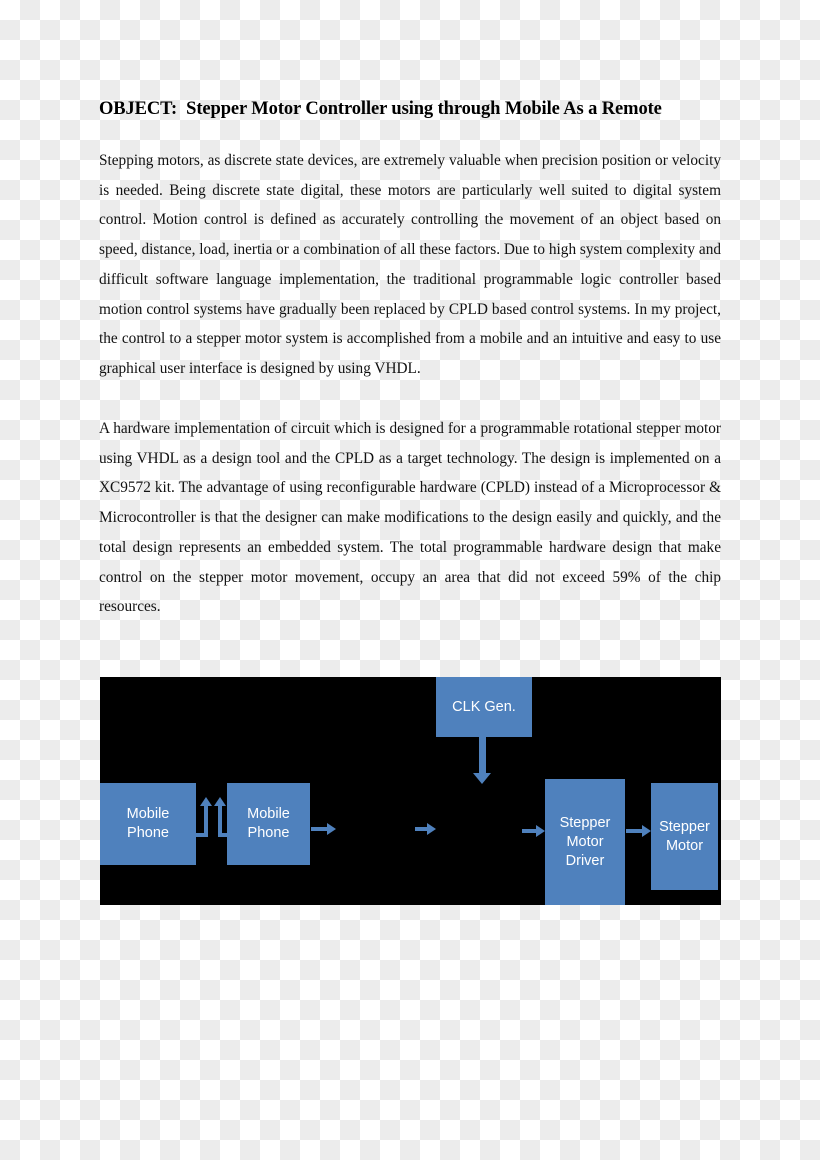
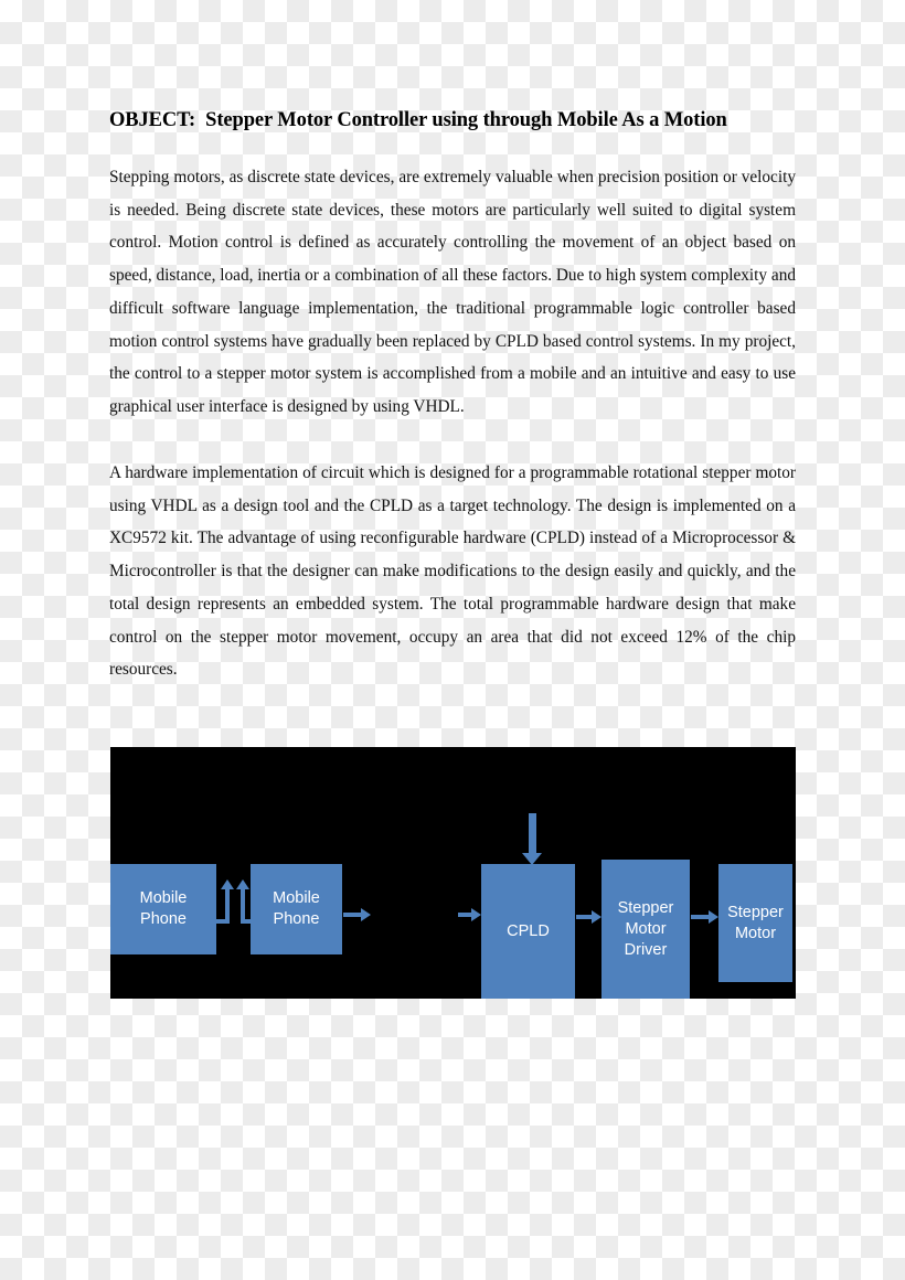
- OBJECT: Stepper Motor Controller using through Mobile As a Remote
+ OBJECT: Stepper Motor Controller using through Mobile As a Motion
- Stepping motors, as discrete state devices, are extremely valuable when precision position or velocity is needed. Being discrete state digital, these motors are particularly well suited to digital system control. Motion control is defined as accurately controlling the movement of an object based on speed, distance, load, inertia or a combination of all these factors. Due to high system complexity and difficult software language implementation, the traditional programmable logic controller based motion control systems have gradually been replaced by CPLD based control systems. In my project, the control to a stepper motor system is accomplished from a mobile and an intuitive and easy to use graphical user interface is designed by using VHDL.
+ Stepping motors, as discrete state devices, are extremely valuable when precision position or velocity is needed. Being discrete state devices, these motors are particularly well suited to digital system control. Motion control is defined as accurately controlling the movement of an object based on speed, distance, load, inertia or a combination of all these factors. Due to high system complexity and difficult software language implementation, the traditional programmable logic controller based motion control systems have gradually been replaced by CPLD based control systems. In my project, the control to a stepper motor system is accomplished from a mobile and an intuitive and easy to use graphical user interface is designed by using VHDL.
- A hardware implementation of circuit which is designed for a programmable rotational stepper motor using VHDL as a design tool and the CPLD as a target technology. The design is implemented on a XC9572 kit. The advantage of using reconfigurable hardware (CPLD) instead of a Microprocessor & Microcontroller is that the designer can make modifications to the design easily and quickly, and the total design represents an embedded system. The total programmable hardware design that make control on the stepper motor movement, occupy an area that did not exceed 59% of the chip resources.
+ A hardware implementation of circuit which is designed for a programmable rotational stepper motor using VHDL as a design tool and the CPLD as a target technology. The design is implemented on a XC9572 kit. The advantage of using reconfigurable hardware (CPLD) instead of a Microprocessor & Microcontroller is that the designer can make modifications to the design easily and quickly, and the total design represents an embedded system. The total programmable hardware design that make control on the stepper motor movement, occupy an area that did not exceed 12% of the chip resources.
- CLK Gen.
  Mobile
  Phone
  Mobile
  Phone
+ CPLD
  Stepper
  Motor
  Driver
  Stepper
  Motor
